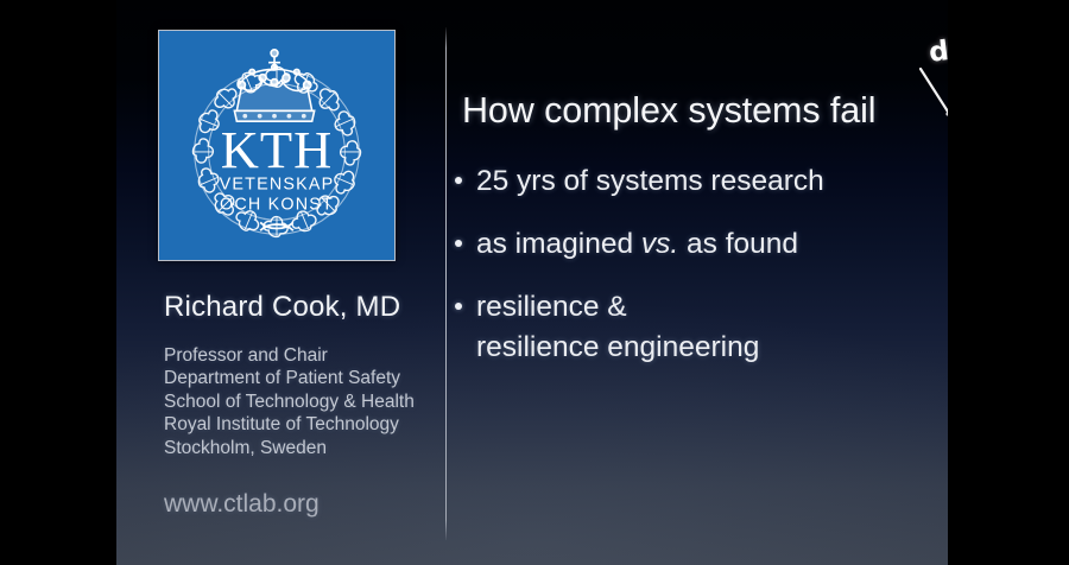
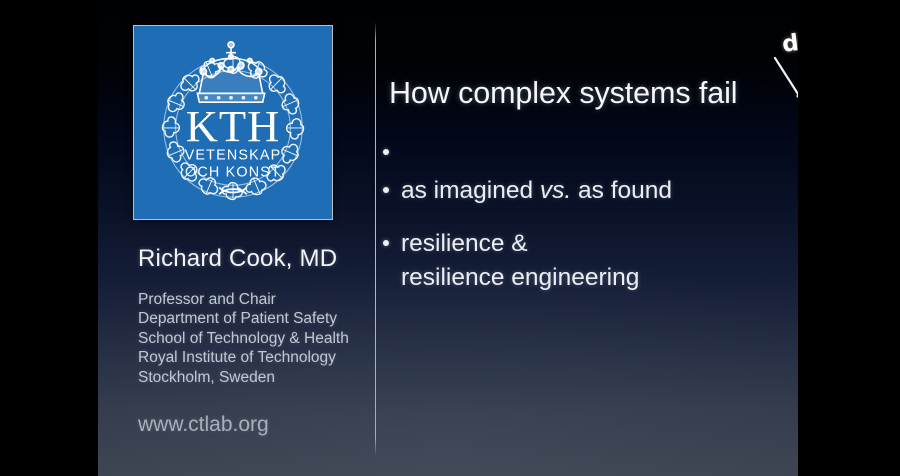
  KTH
  VETENSKAP
  OCH KONST
  Richard Cook, MD
  Professor and Chair
  Department of Patient Safety
  School of Technology & Health
  Royal Institute of Technology
  Stockholm, Sweden
  www.ctlab.org
  How complex systems fail
- 25 yrs of systems research
  as imagined vs. as found
  resilience &
  resilience engineering
